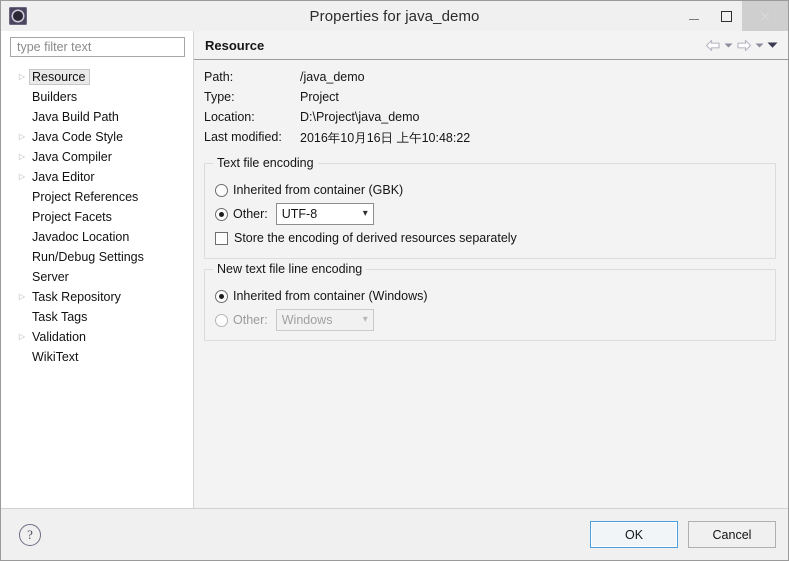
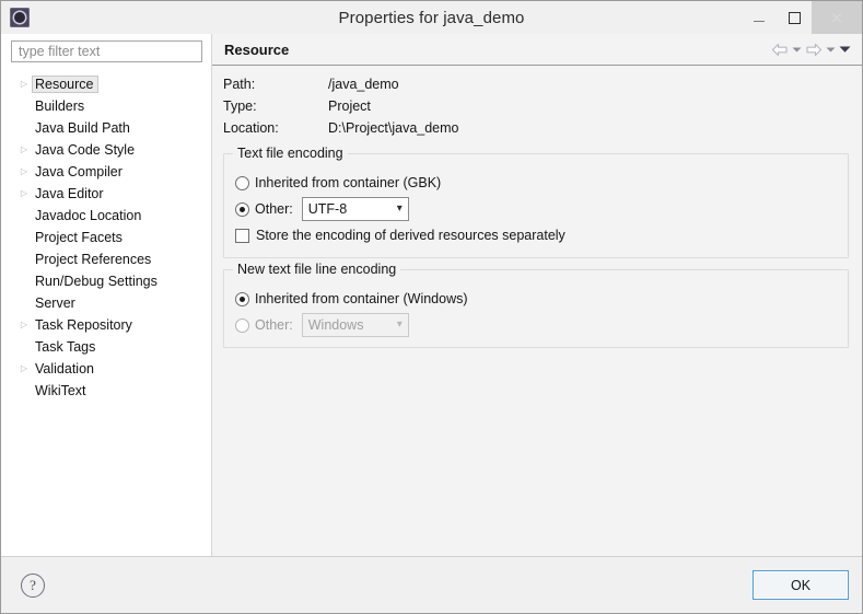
  Properties for java_demo
  type filter text
  ▷
  Resource
  Builders
  Java Build Path
  ▷
  Java Code Style
  ▷
  Java Compiler
  ▷
  Java Editor
- Project References
+ Javadoc Location
  Project Facets
- Javadoc Location
+ Project References
  Run/Debug Settings
  Server
  ▷
  Task Repository
  Task Tags
  ▷
  Validation
  WikiText
  Resource
  Path:	/java_demo
  Type:	Project
  Location:	D:\Project\java_demo
- Last modified:	2016年10月16日 上午10:48:22
  Text file encoding
  Inherited from container (GBK)
  Other:
  UTF-8
  ▾
  Store the encoding of derived resources separately
  New text file line encoding
  Inherited from container (Windows)
  Other:
  Windows
  ▾
  ?
  OK
- Cancel
